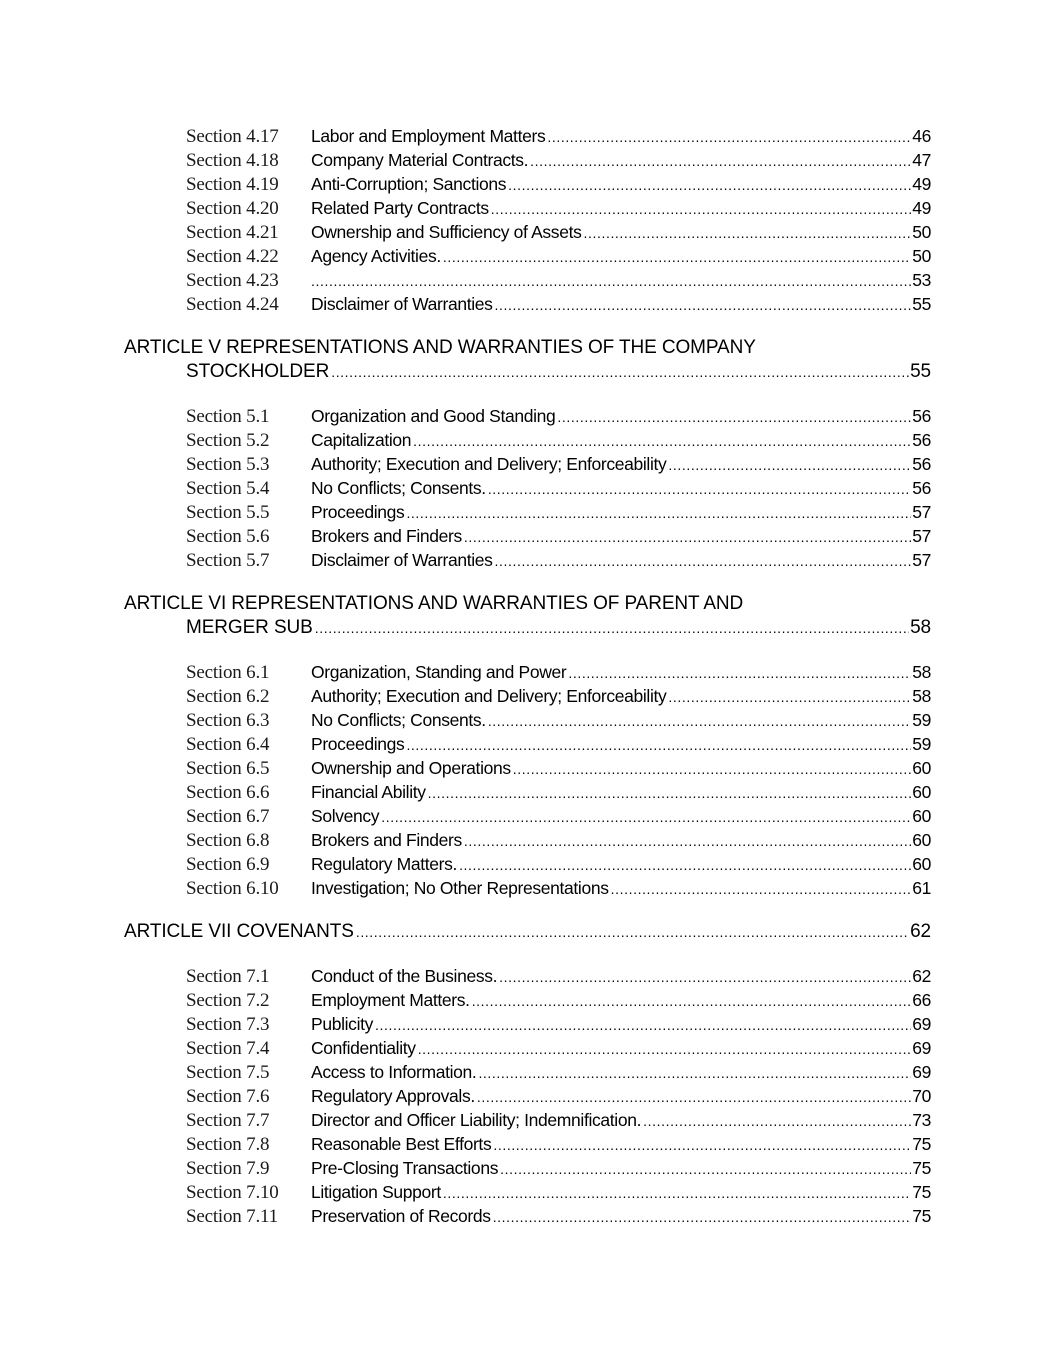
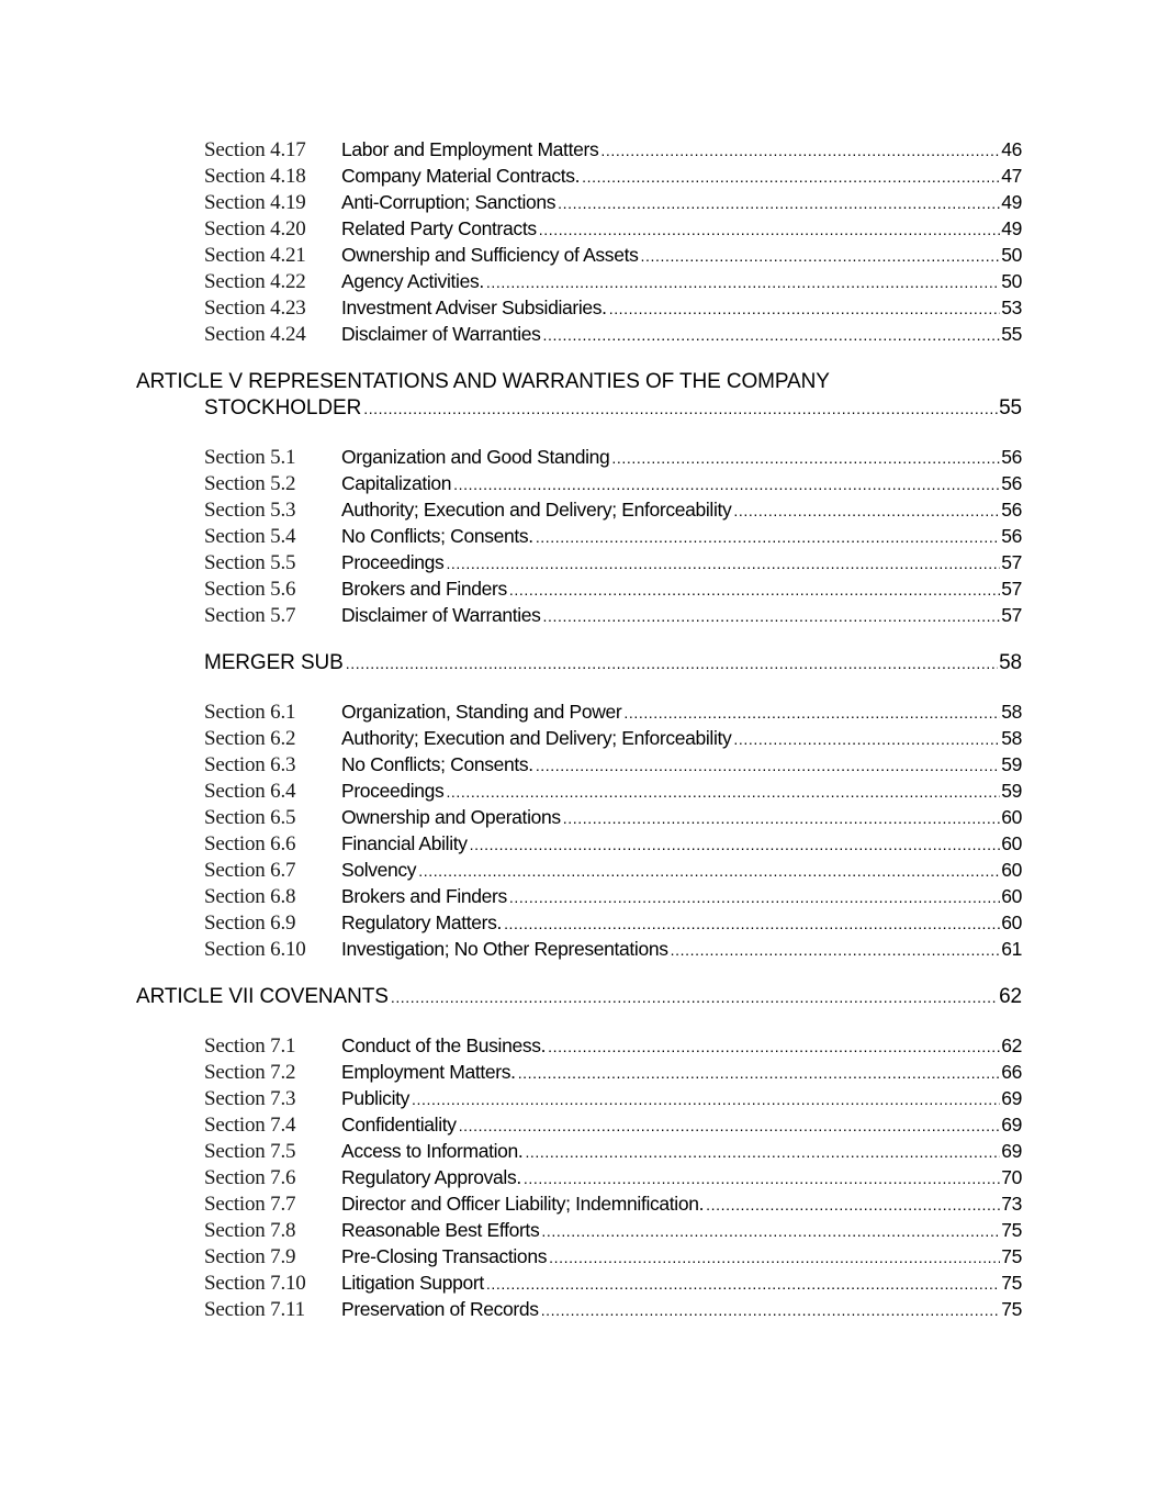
  Section 4.17
  Labor and Employment Matters
  46
  Section 4.18
  Company Material Contracts.
  47
  Section 4.19
  Anti-Corruption; Sanctions
  49
  Section 4.20
  Related Party Contracts
  49
  Section 4.21
  Ownership and Sufficiency of Assets
  50
  Section 4.22
  Agency Activities.
  50
  Section 4.23
+ Investment Adviser Subsidiaries.
  53
  Section 4.24
  Disclaimer of Warranties
  55
  ARTICLE V REPRESENTATIONS AND WARRANTIES OF THE COMPANY
  STOCKHOLDER
  55
  Section 5.1
  Organization and Good Standing
  56
  Section 5.2
  Capitalization
  56
  Section 5.3
  Authority; Execution and Delivery; Enforceability
  56
  Section 5.4
  No Conflicts; Consents.
  56
  Section 5.5
  Proceedings
  57
  Section 5.6
  Brokers and Finders
  57
  Section 5.7
  Disclaimer of Warranties
  57
- ARTICLE VI REPRESENTATIONS AND WARRANTIES OF PARENT AND
  MERGER SUB
  58
  Section 6.1
  Organization, Standing and Power
  58
  Section 6.2
  Authority; Execution and Delivery; Enforceability
  58
  Section 6.3
  No Conflicts; Consents.
  59
  Section 6.4
  Proceedings
  59
  Section 6.5
  Ownership and Operations
  60
  Section 6.6
  Financial Ability
  60
  Section 6.7
  Solvency
  60
  Section 6.8
  Brokers and Finders
  60
  Section 6.9
  Regulatory Matters.
  60
  Section 6.10
  Investigation; No Other Representations
  61
  ARTICLE VII COVENANTS
  62
  Section 7.1
  Conduct of the Business.
  62
  Section 7.2
  Employment Matters.
  66
  Section 7.3
  Publicity
  69
  Section 7.4
  Confidentiality
  69
  Section 7.5
  Access to Information.
  69
  Section 7.6
  Regulatory Approvals.
  70
  Section 7.7
  Director and Officer Liability; Indemnification.
  73
  Section 7.8
  Reasonable Best Efforts
  75
  Section 7.9
  Pre-Closing Transactions
  75
  Section 7.10
  Litigation Support
  75
  Section 7.11
  Preservation of Records
  75
